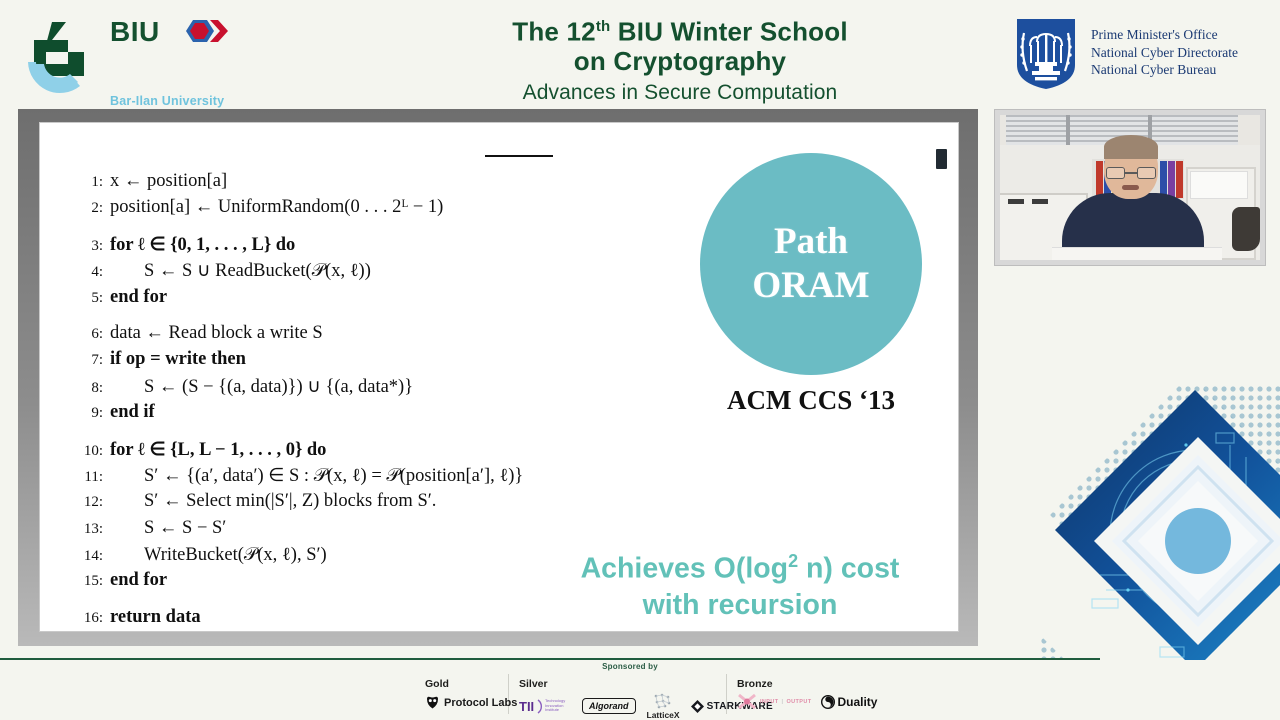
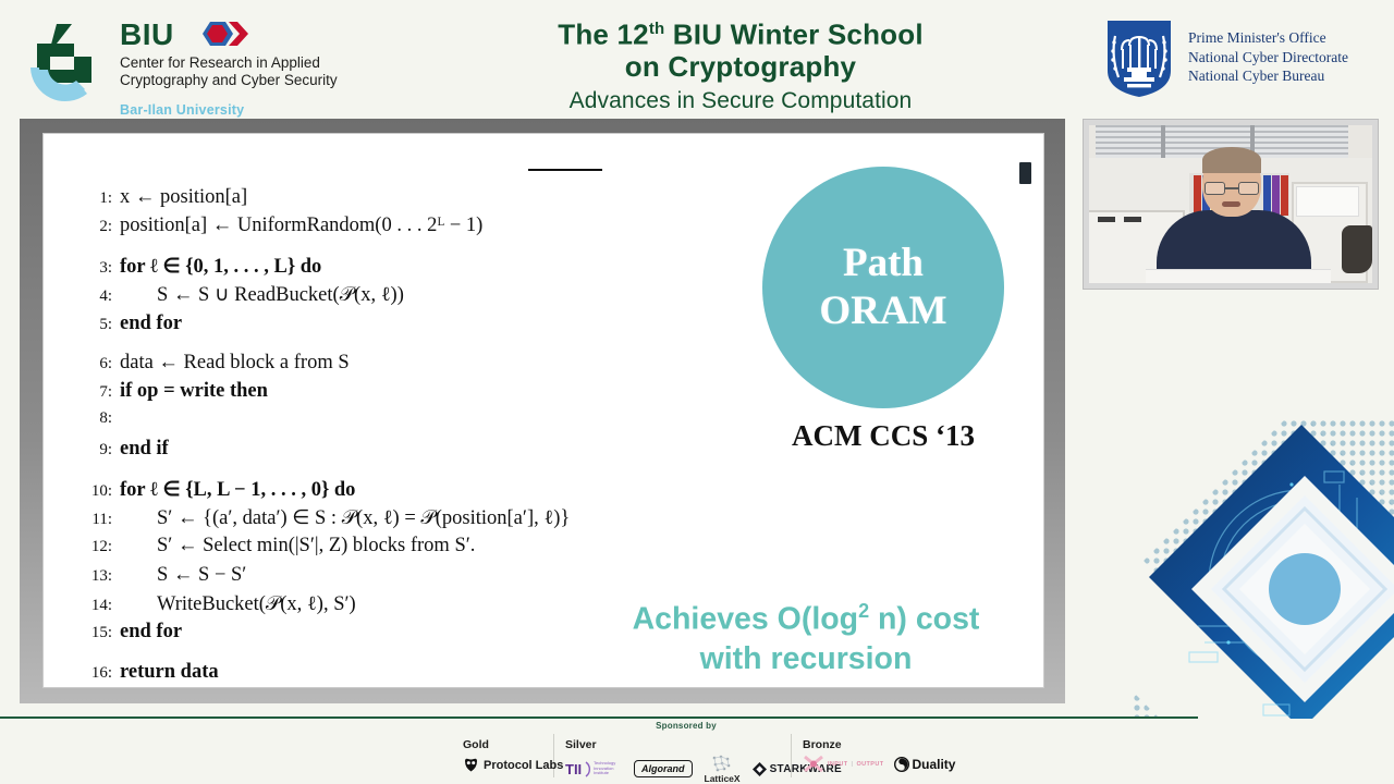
  BIU
+ Center for Research in Applied
+ Cryptography and Cyber Security
  Bar-Ilan University
  The 12th BIU Winter School
  on Cryptography
  Advances in Secure Computation
  Prime Minister's Office
  National Cyber Directorate
  National Cyber Bureau
  1:
  x ← position[a]
  2:
  position[a] ← UniformRandom(0 . . . 2ᴸ − 1)
  3:
  for ℓ ∈ {0, 1, . . . , L} do
  4:
  S ← S ∪ ReadBucket(𝒫(x, ℓ))
  5:
  end for
  6:
- data ← Read block a write S
+ data ← Read block a from S
  7:
  if op = write then
  8:
- S ← (S − {(a, data)}) ∪ {(a, data*)}
  9:
  end if
  10:
  for ℓ ∈ {L, L − 1, . . . , 0} do
  11:
  S′ ← {(a′, data′) ∈ S : 𝒫(x, ℓ) = 𝒫(position[a′], ℓ)}
  12:
  S′ ← Select min(|S′|, Z) blocks from S′.
  13:
  S ← S − S′
  14:
  WriteBucket(𝒫(x, ℓ), S′)
  15:
  end for
  16:
  return data
  Path
  ORAM
  ACM CCS ‘13
  Achieves O(log2 n) cost
  with recursion
  Sponsored by
  Gold
  Silver
  Bronze
  Protocol Labs
  TII
  Algorand
  LatticeX
  STARKWRE
  Duality
